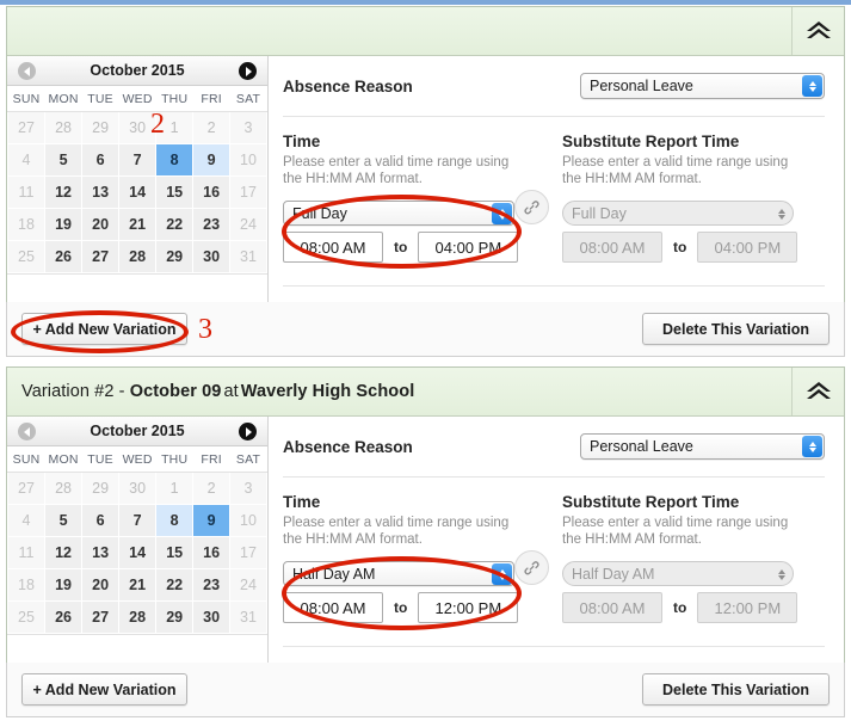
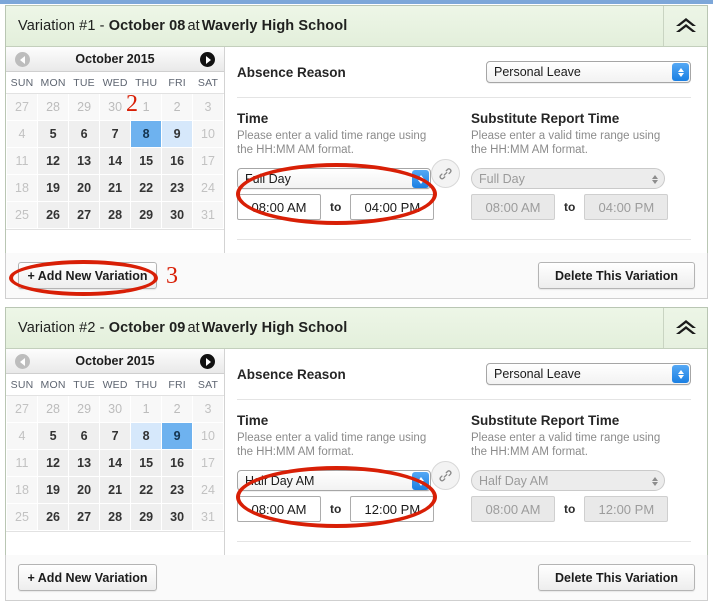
+ Variation #1 - October 08 at Waverly High School
  October 2015
  SUN	MON	TUE	WED	THU	FRI	SAT
  27	28	29	30	1	2	3
  4	5	6	7	8	9	10
  11	12	13	14	15	16	17
  18	19	20	21	22	23	24
  25	26	27	28	29	30	31
  Absence Reason
  Personal Leave
  Time
  Please enter a valid time range using the HH:MM AM format.
  Full Day
  08:00 AM
  to
  04:00 PM
  Substitute Report Time
  Please enter a valid time range using the HH:MM AM format.
  Full Day
  08:00 AM
  to
  04:00 PM
  + Add New Variation
  Delete This Variation
  Variation #2 - October 09 at Waverly High School
  October 2015
  SUN	MON	TUE	WED	THU	FRI	SAT
  27	28	29	30	1	2	3
  4	5	6	7	8	9	10
  11	12	13	14	15	16	17
  18	19	20	21	22	23	24
  25	26	27	28	29	30	31
  Absence Reason
  Personal Leave
  Time
  Please enter a valid time range using the HH:MM AM format.
  Half Day AM
  08:00 AM
  to
  12:00 PM
  Substitute Report Time
  Please enter a valid time range using the HH:MM AM format.
  Half Day AM
  08:00 AM
  to
  12:00 PM
  + Add New Variation
  Delete This Variation
  2
  3
